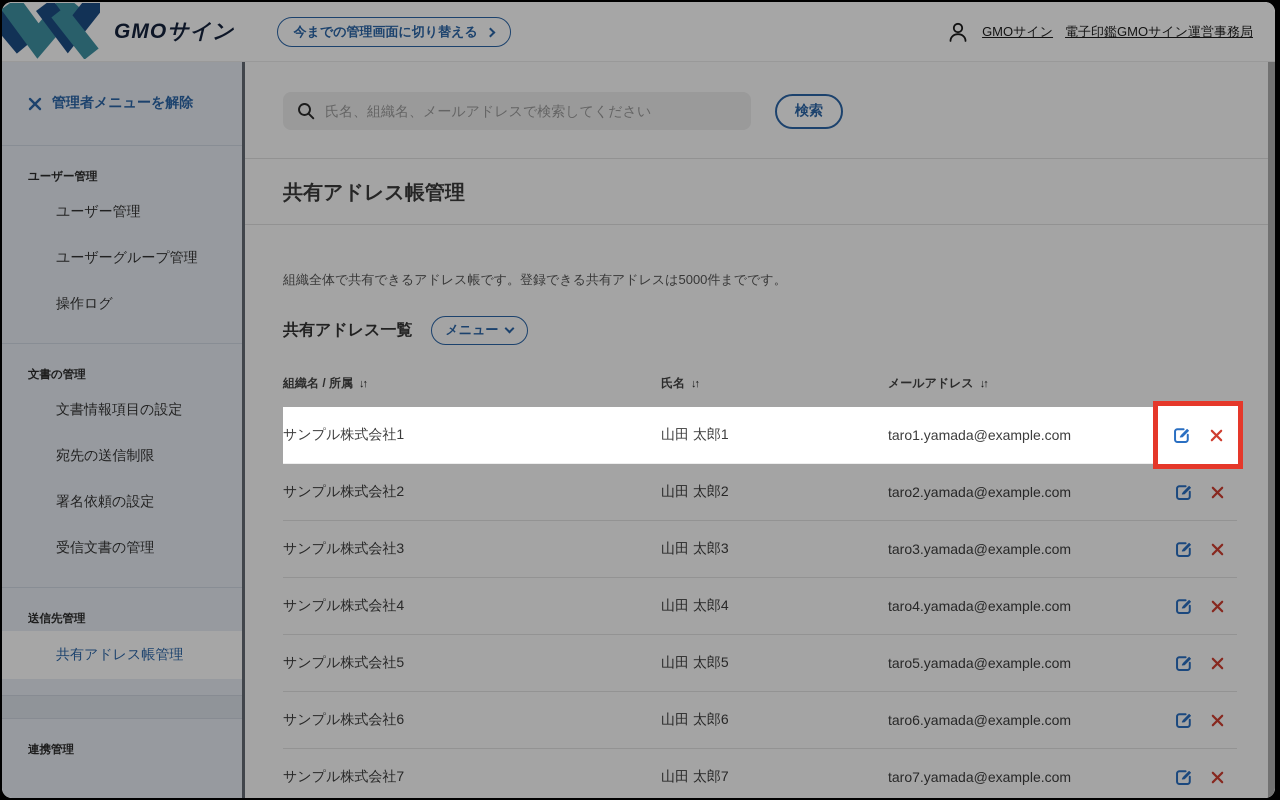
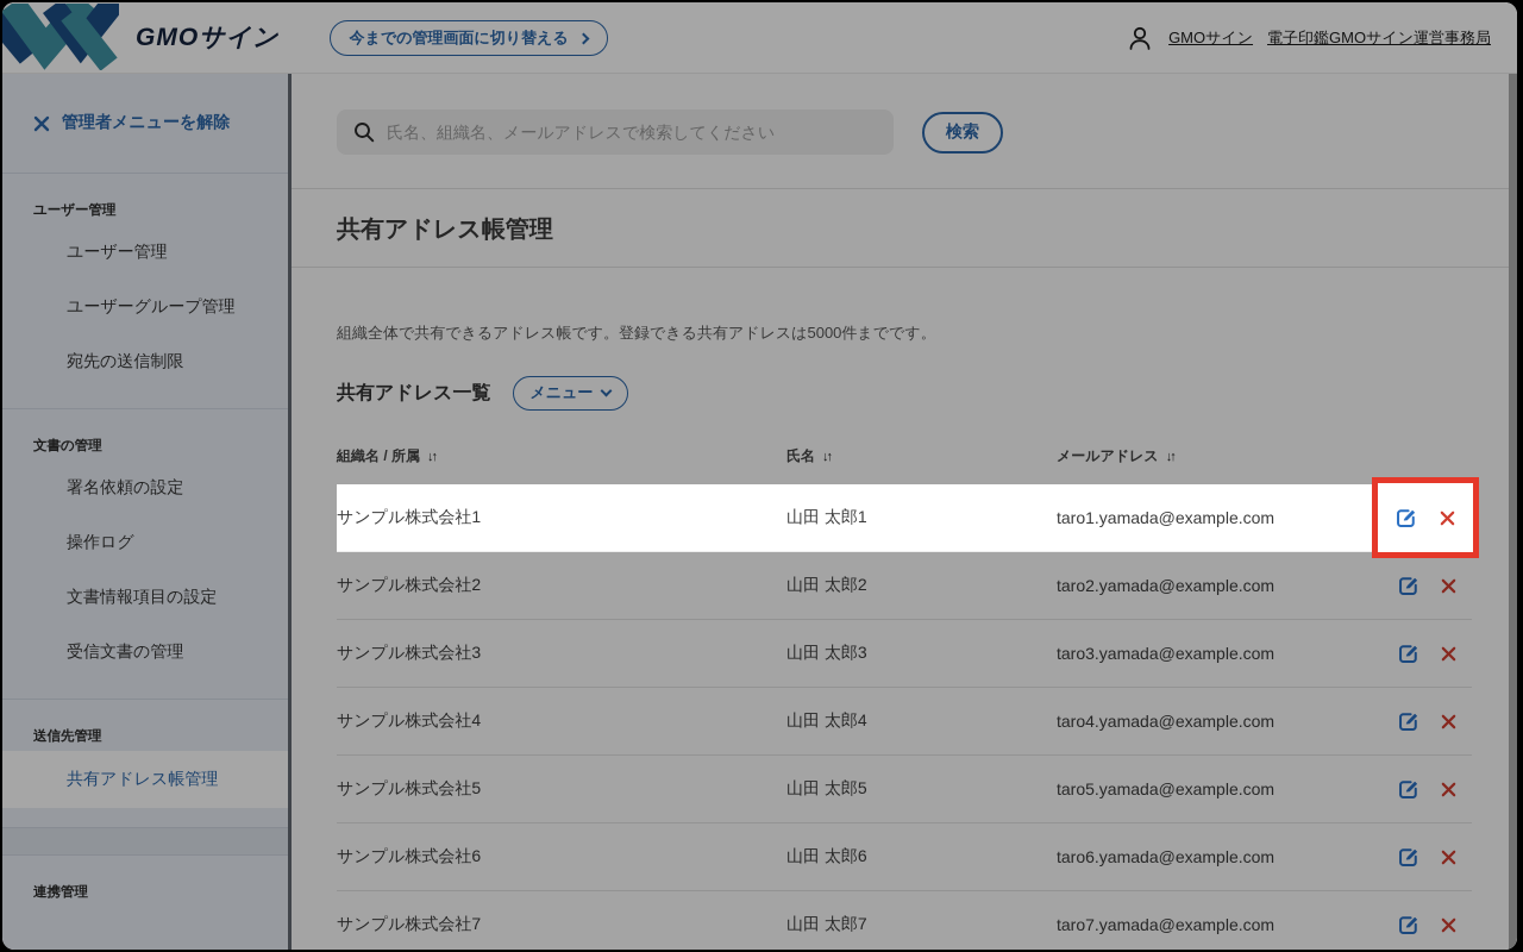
  GMOサイン
  今までの管理画面に切り替える
  GMOサイン
  電子印鑑GMOサイン運営事務局
  管理者メニューを解除
  ユーザー管理
  ユーザー管理
  ユーザーグループ管理
- 操作ログ
+ 宛先の送信制限
  文書の管理
- 文書情報項目の設定
+ 署名依頼の設定
- 宛先の送信制限
+ 操作ログ
- 署名依頼の設定
+ 文書情報項目の設定
  受信文書の管理
  送信先管理
  共有アドレス帳管理
  連携管理
  氏名、組織名、メールアドレスで検索してください
  検索
  共有アドレス帳管理
  組織全体で共有できるアドレス帳です。登録できる共有アドレスは5000件までです。
  共有アドレス一覧
  メニュー
  組織名 / 所属 ↓↑
  氏名 ↓↑
  メールアドレス ↓↑
  サンプル株式会社1
  山田 太郎1
  taro1.yamada@example.com
  サンプル株式会社2
  山田 太郎2
  taro2.yamada@example.com
  サンプル株式会社3
  山田 太郎3
  taro3.yamada@example.com
  サンプル株式会社4
  山田 太郎4
  taro4.yamada@example.com
  サンプル株式会社5
  山田 太郎5
  taro5.yamada@example.com
  サンプル株式会社6
  山田 太郎6
  taro6.yamada@example.com
  サンプル株式会社7
  山田 太郎7
  taro7.yamada@example.com
